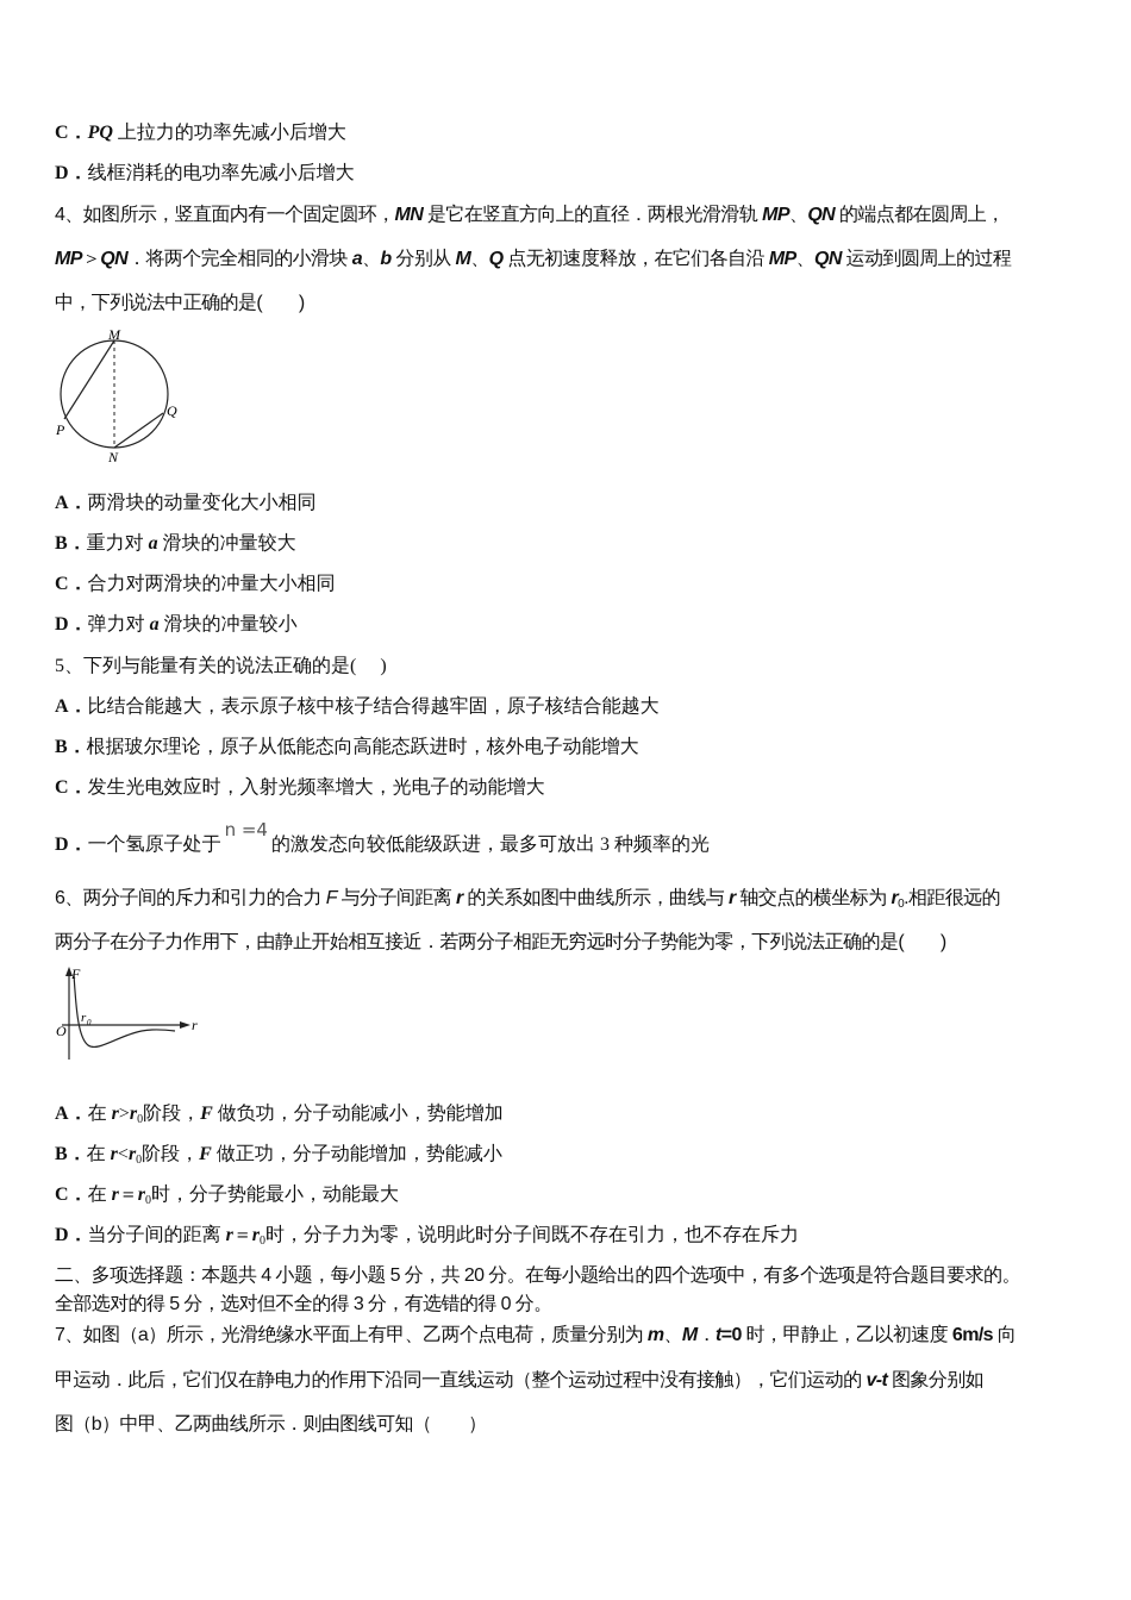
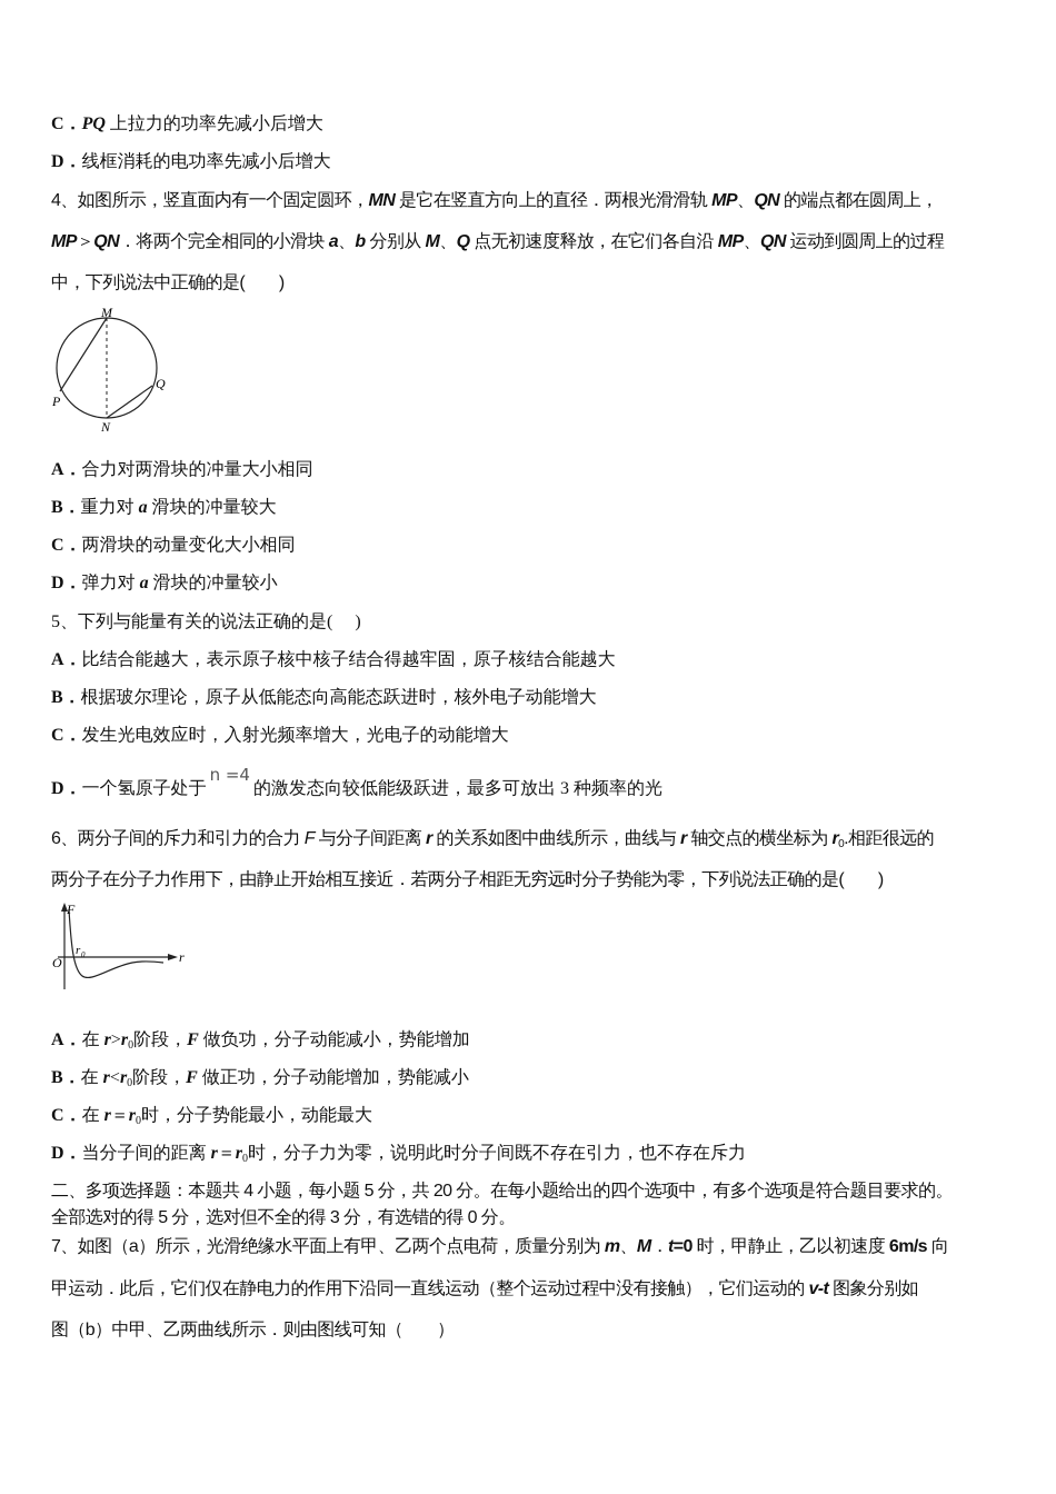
  C．PQ 上拉力的功率先减小后增大
  D．线框消耗的电功率先减小后增大
  4、如图所示，竖直面内有一个固定圆环，MN 是它在竖直方向上的直径．两根光滑滑轨 MP、QN 的端点都在圆周上，
  MP＞QN．将两个完全相同的小滑块 a、b 分别从 M、Q 点无初速度释放，在它们各自沿 MP、QN 运动到圆周上的过程
  中，下列说法中正确的是( )
  M
  N
  P
  Q
- A．两滑块的动量变化大小相同
+ A．合力对两滑块的冲量大小相同
  B．重力对 a 滑块的冲量较大
- C．合力对两滑块的冲量大小相同
+ C．两滑块的动量变化大小相同
  D．弹力对 a 滑块的冲量较小
  5、下列与能量有关的说法正确的是( )
  A．比结合能越大，表示原子核中核子结合得越牢固，原子核结合能越大
  B．根据玻尔理论，原子从低能态向高能态跃进时，核外电子动能增大
  C．发生光电效应时，入射光频率增大，光电子的动能增大
  D．一个氢原子处于n =4的激发态向较低能级跃进，最多可放出 3 种频率的光
  6、两分子间的斥力和引力的合力 F 与分子间距离 r 的关系如图中曲线所示，曲线与 r 轴交点的横坐标为 r0.相距很远的
  两分子在分子力作用下，由静止开始相互接近．若两分子相距无穷远时分子势能为零，下列说法正确的是( )
  F
  r
  O
  r
  0
  A．在 r>r0阶段，F 做负功，分子动能减小，势能增加
  B．在 r<r0阶段，F 做正功，分子动能增加，势能减小
  C．在 r＝r0时，分子势能最小，动能最大
  D．当分子间的距离 r＝r0时，分子力为零，说明此时分子间既不存在引力，也不存在斥力
  二、多项选择题：本题共 4 小题，每小题 5 分，共 20 分。在每小题给出的四个选项中，有多个选项是符合题目要求的。
  全部选对的得 5 分，选对但不全的得 3 分，有选错的得 0 分。
  7、如图（a）所示，光滑绝缘水平面上有甲、乙两个点电荷，质量分别为 m、M．t=0 时，甲静止，乙以初速度 6m/s 向
  甲运动．此后，它们仅在静电力的作用下沿同一直线运动（整个运动过程中没有接触），它们运动的 v-t 图象分别如
  图（b）中甲、乙两曲线所示．则由图线可知（ ）
